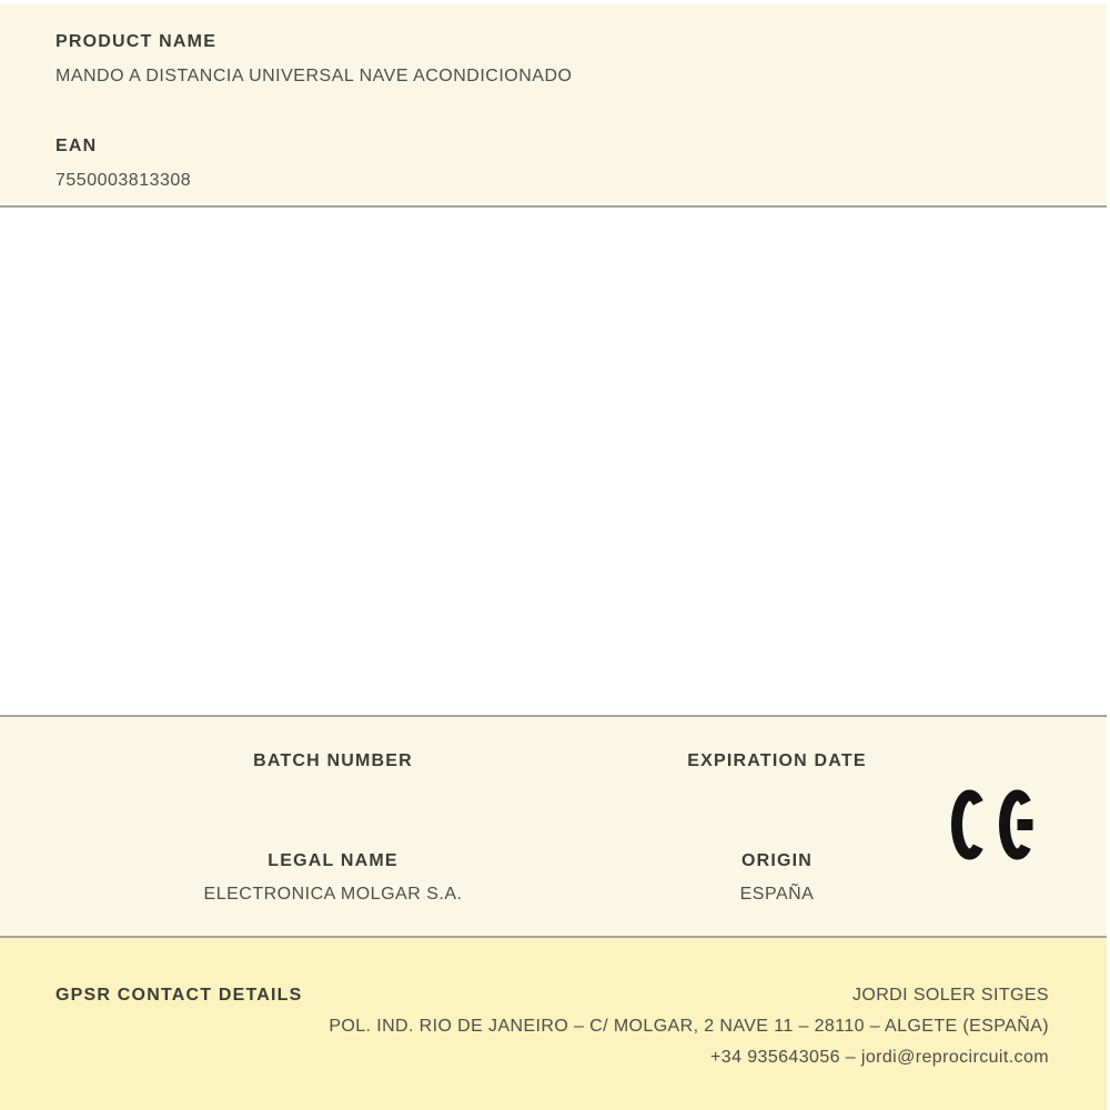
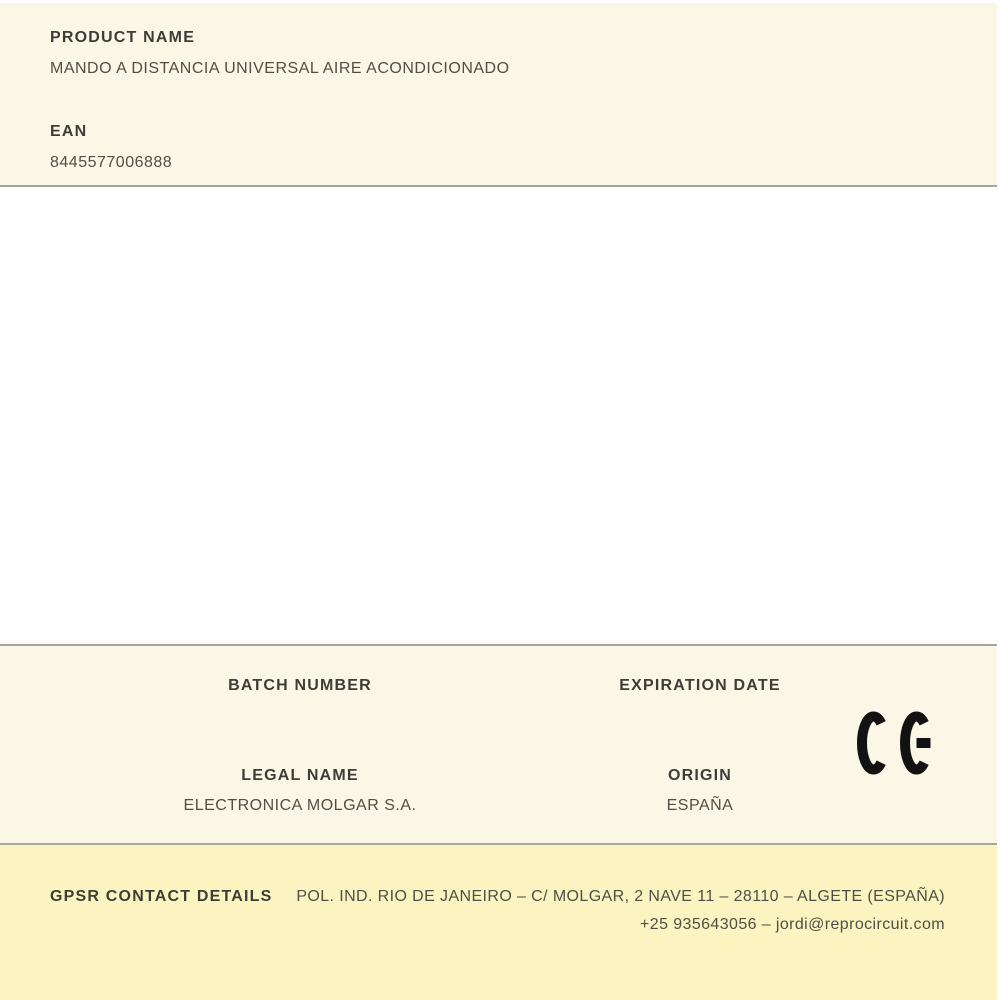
  PRODUCT NAME
- MANDO A DISTANCIA UNIVERSAL NAVE ACONDICIONADO
+ MANDO A DISTANCIA UNIVERSAL AIRE ACONDICIONADO
  EAN
- 7550003813308
+ 8445577006888
  BATCH NUMBER
  EXPIRATION DATE
  LEGAL NAME
  ELECTRONICA MOLGAR S.A.
  ORIGIN
  ESPAÑA
  GPSR CONTACT DETAILS
- JORDI SOLER SITGES
  POL. IND. RIO DE JANEIRO – C/ MOLGAR, 2 NAVE 11 – 28110 – ALGETE (ESPAÑA)
- +34 935643056 – jordi@reprocircuit.com
+ +25 935643056 – jordi@reprocircuit.com
